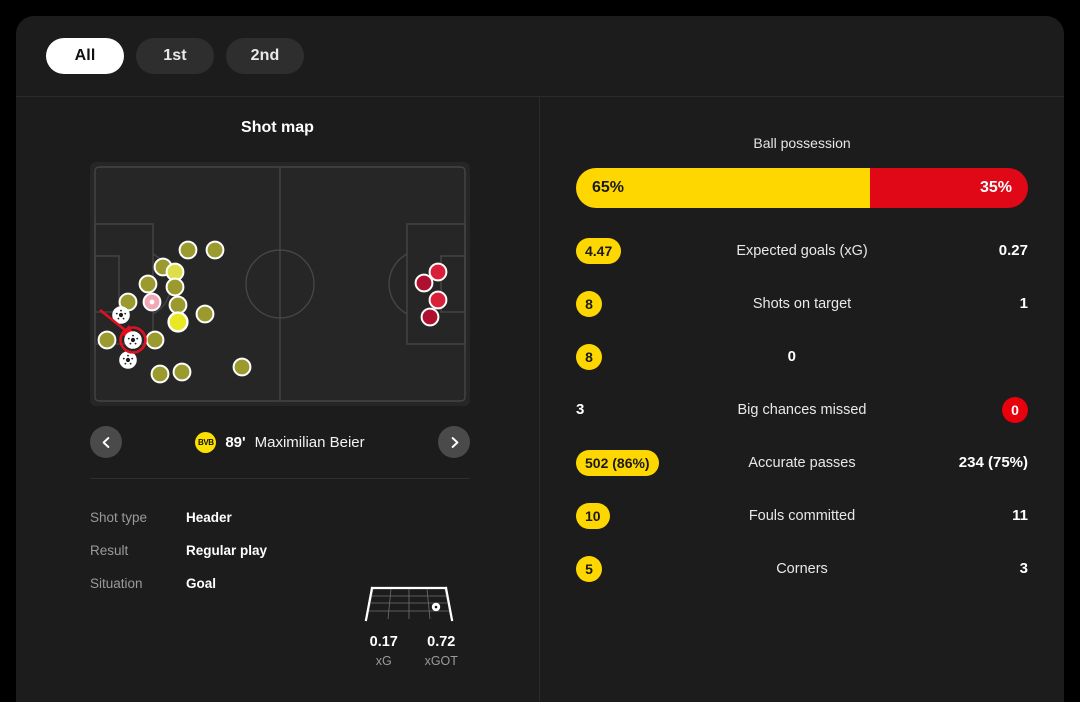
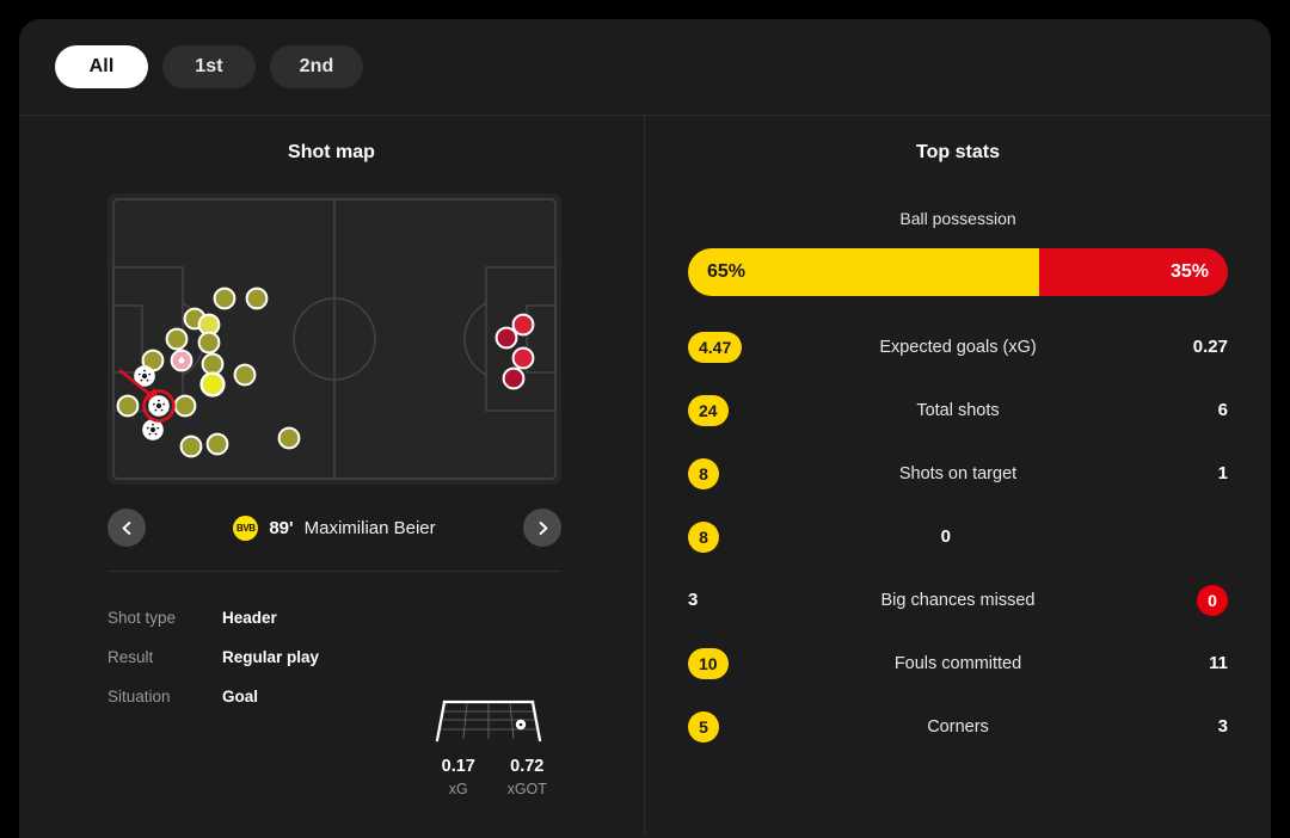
  All
  1st
  2nd
  Shot map
  BVB
  89'
  Maximilian Beier
  Shot type
  Header
  Result
  Regular play
  Situation
  Goal
  0.17
  xG
  0.72
  xGOT
+ Top stats
  Ball possession
  65%
  35%
  4.47
  Expected goals (xG)
  0.27
+ 24
+ Total shots
+ 6
  8
  Shots on target
  1
  8
  0
  3
  Big chances missed
  0
- 502 (86%)
- Accurate passes
- 234 (75%)
  10
  Fouls committed
  11
  5
  Corners
  3
